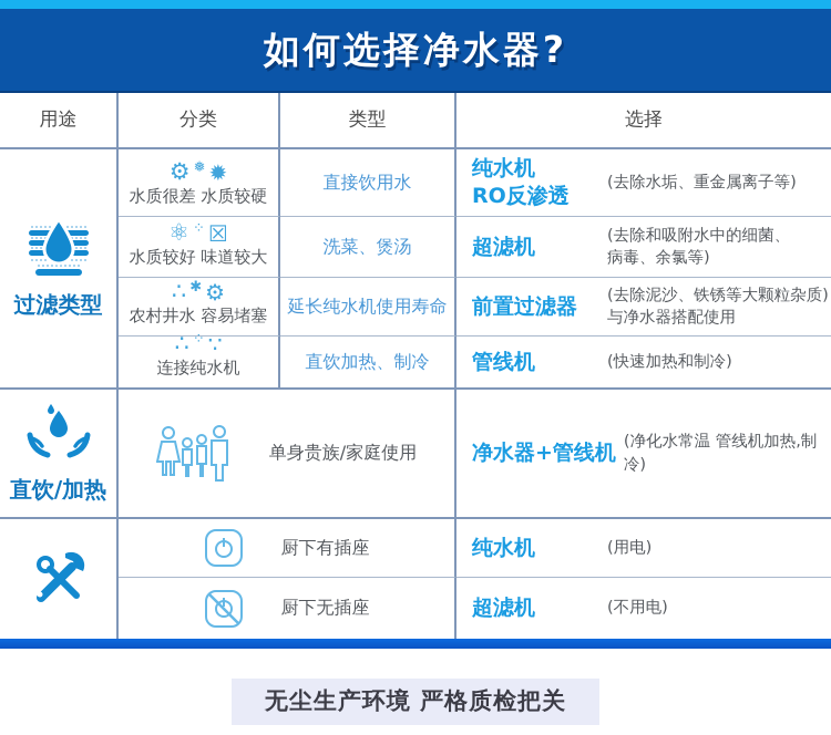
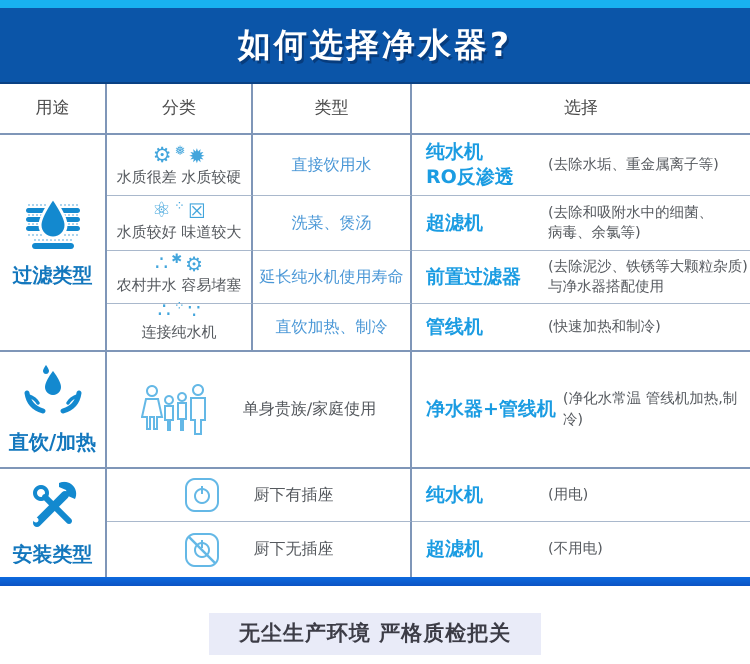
  如何选择净水器?
  用途
  分类
  类型
  选择
  过滤类型
  ⚙
  ❅
  ✹
  水质很差 水质较硬
  直接饮用水
  纯水机
  RO反渗透
  (去除水垢、重金属离子等)
  ⚛
  ⁘
  ☒
  水质较好 味道较大
  洗菜、煲汤
  超滤机
  (去除和吸附水中的细菌、
  病毒、余氯等)
  ∴
  ✱
  ⚙
  农村井水 容易堵塞
  延长纯水机使用寿命
  前置过滤器
  (去除泥沙、铁锈等大颗粒杂质)
  与净水器搭配使用
  ∴
  ⁘
  ∵
  连接纯水机
  直饮加热、制冷
  管线机
  (快速加热和制冷)
  直饮/加热
  单身贵族/家庭使用
  净水器+管线机
  (净化水常温 管线机加热,制冷)
+ 安装类型
  厨下有插座
  纯水机
  (用电)
  厨下无插座
  超滤机
  (不用电)
  无尘生产环境 严格质检把关
